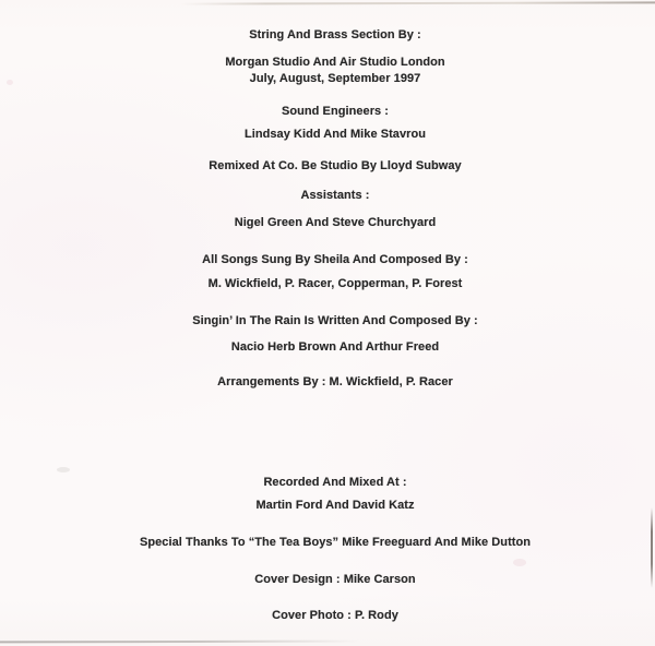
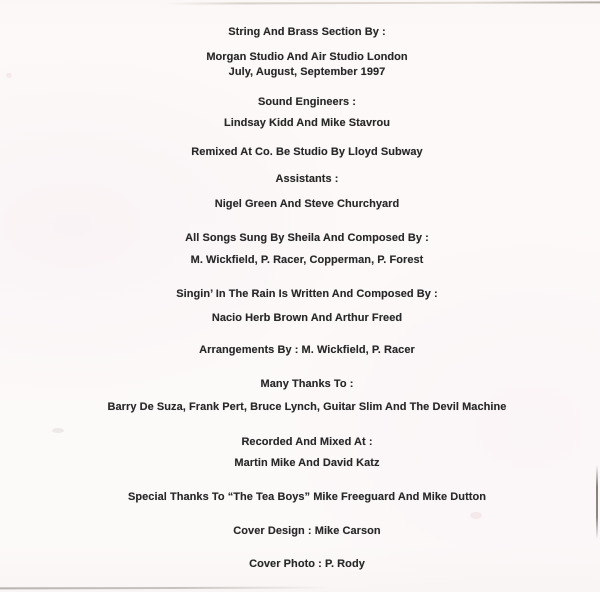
  String And Brass Section By :
  Morgan Studio And Air Studio London
  July, August, September 1997
  Sound Engineers :
  Lindsay Kidd And Mike Stavrou
  Remixed At Co. Be Studio By Lloyd Subway
  Assistants :
  Nigel Green And Steve Churchyard
  All Songs Sung By Sheila And Composed By :
  M. Wickfield, P. Racer, Copperman, P. Forest
  Singin’ In The Rain Is Written And Composed By :
  Nacio Herb Brown And Arthur Freed
  Arrangements By : M. Wickfield, P. Racer
+ Many Thanks To :
+ Barry De Suza, Frank Pert, Bruce Lynch, Guitar Slim And The Devil Machine
  Recorded And Mixed At :
- Martin Ford And David Katz
+ Martin Mike And David Katz
  Special Thanks To “The Tea Boys” Mike Freeguard And Mike Dutton
  Cover Design : Mike Carson
  Cover Photo : P. Rody
